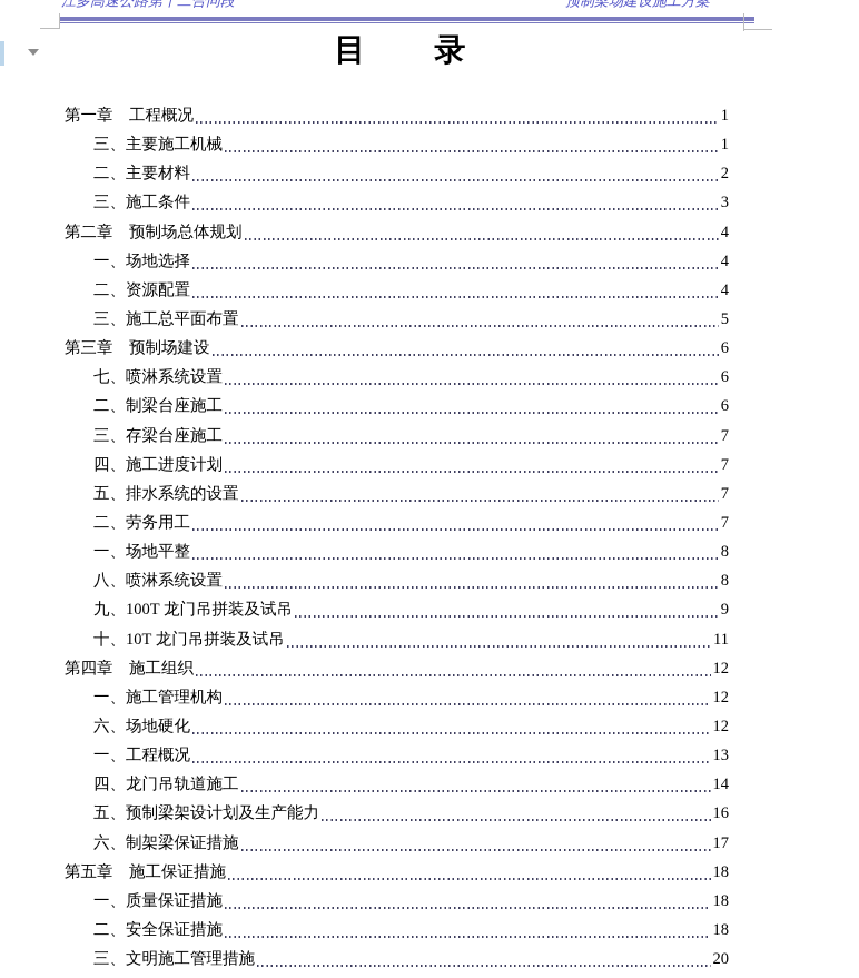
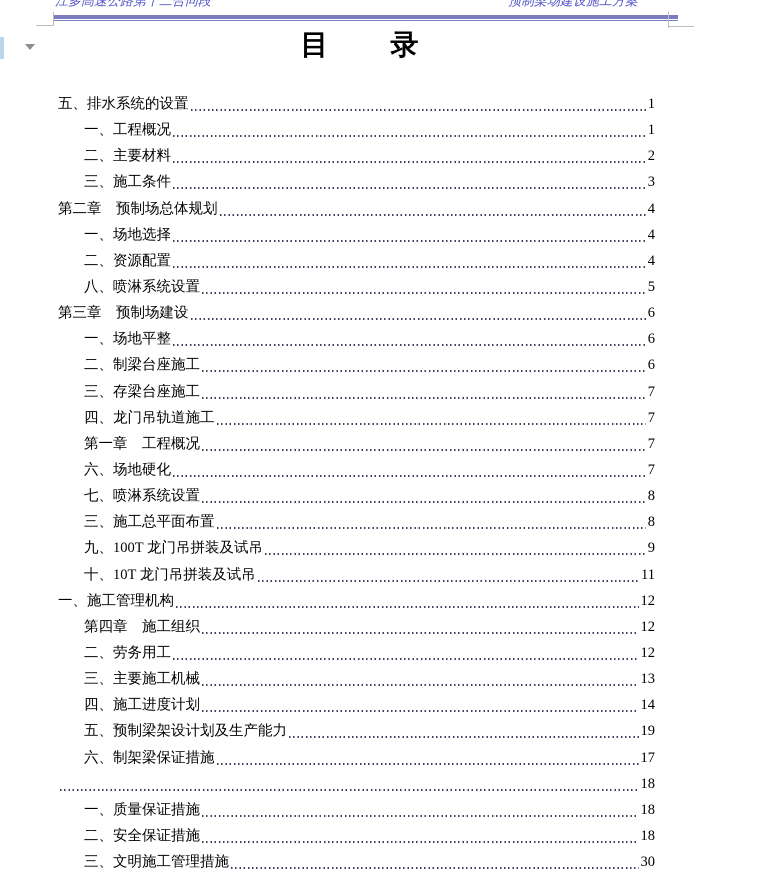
  江多高速公路第十二合同段
  预制梁场建设施工方案
  目 录
- 第一章 工程概况
+ 五、排水系统的设置
  1
- 三、主要施工机械
+ 一、工程概况
  1
  二、主要材料
  2
  三、施工条件
  3
  第二章 预制场总体规划
  4
  一、场地选择
  4
  二、资源配置
  4
- 三、施工总平面布置
+ 八、喷淋系统设置
  5
  第三章 预制场建设
  6
- 七、喷淋系统设置
+ 一、场地平整
  6
  二、制梁台座施工
  6
  三、存梁台座施工
  7
- 四、施工进度计划
+ 四、龙门吊轨道施工
  7
- 五、排水系统的设置
+ 第一章 工程概况
  7
- 二、劳务用工
+ 六、场地硬化
  7
- 一、场地平整
+ 七、喷淋系统设置
  8
- 八、喷淋系统设置
+ 三、施工总平面布置
  8
  九、100T 龙门吊拼装及试吊
  9
  十、10T 龙门吊拼装及试吊
  11
- 第四章 施工组织
+ 一、施工管理机构
  12
- 一、施工管理机构
+ 第四章 施工组织
  12
- 六、场地硬化
+ 二、劳务用工
  12
- 一、工程概况
+ 三、主要施工机械
  13
- 四、龙门吊轨道施工
+ 四、施工进度计划
  14
  五、预制梁架设计划及生产能力
- 16
+ 19
  六、制架梁保证措施
  17
- 第五章 施工保证措施
  18
  一、质量保证措施
  18
  二、安全保证措施
  18
  三、文明施工管理措施
- 20
+ 30
